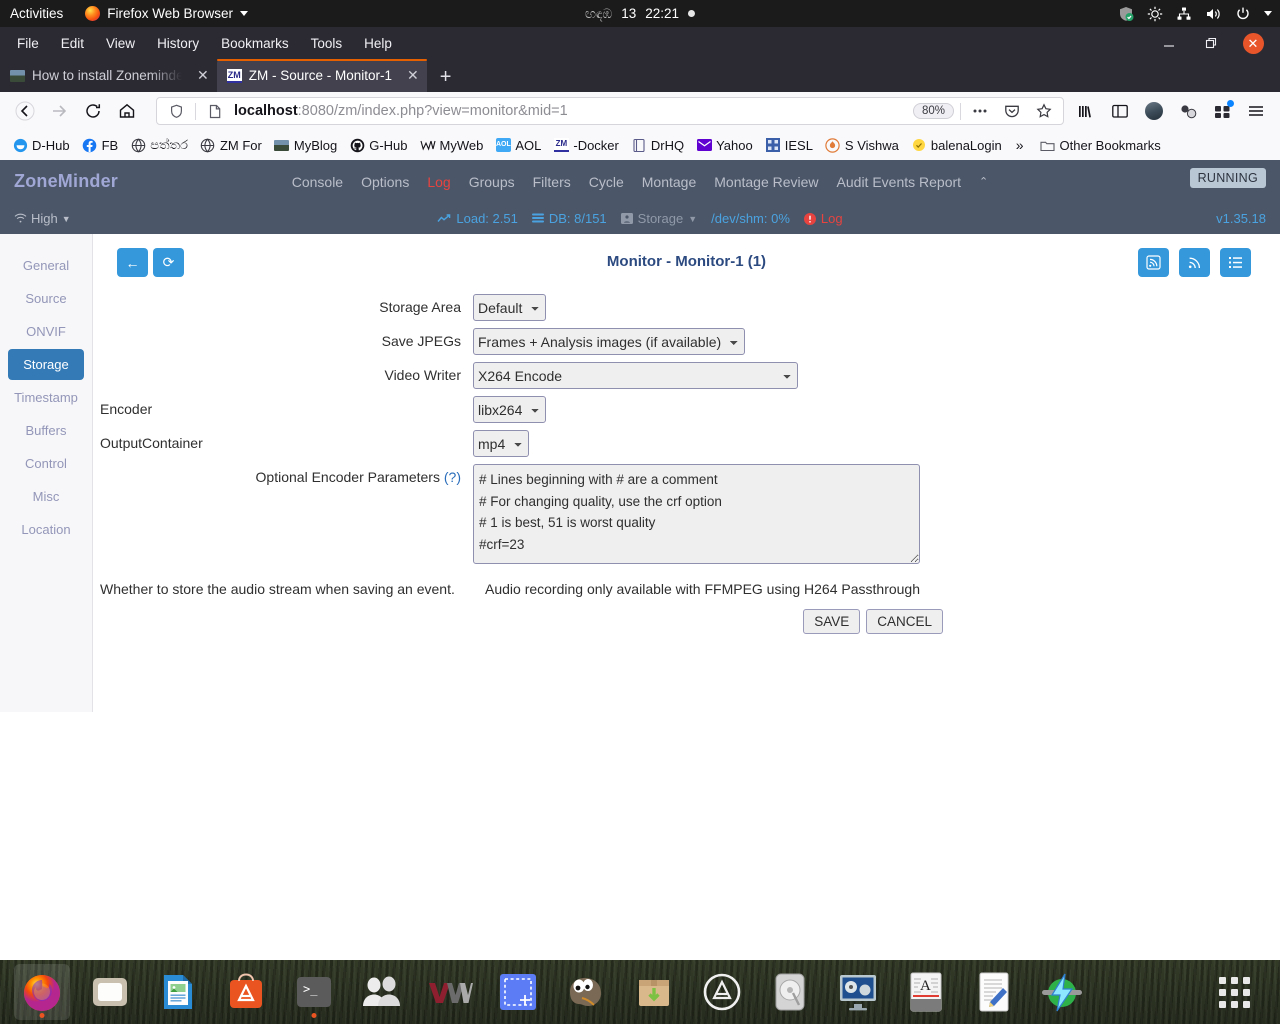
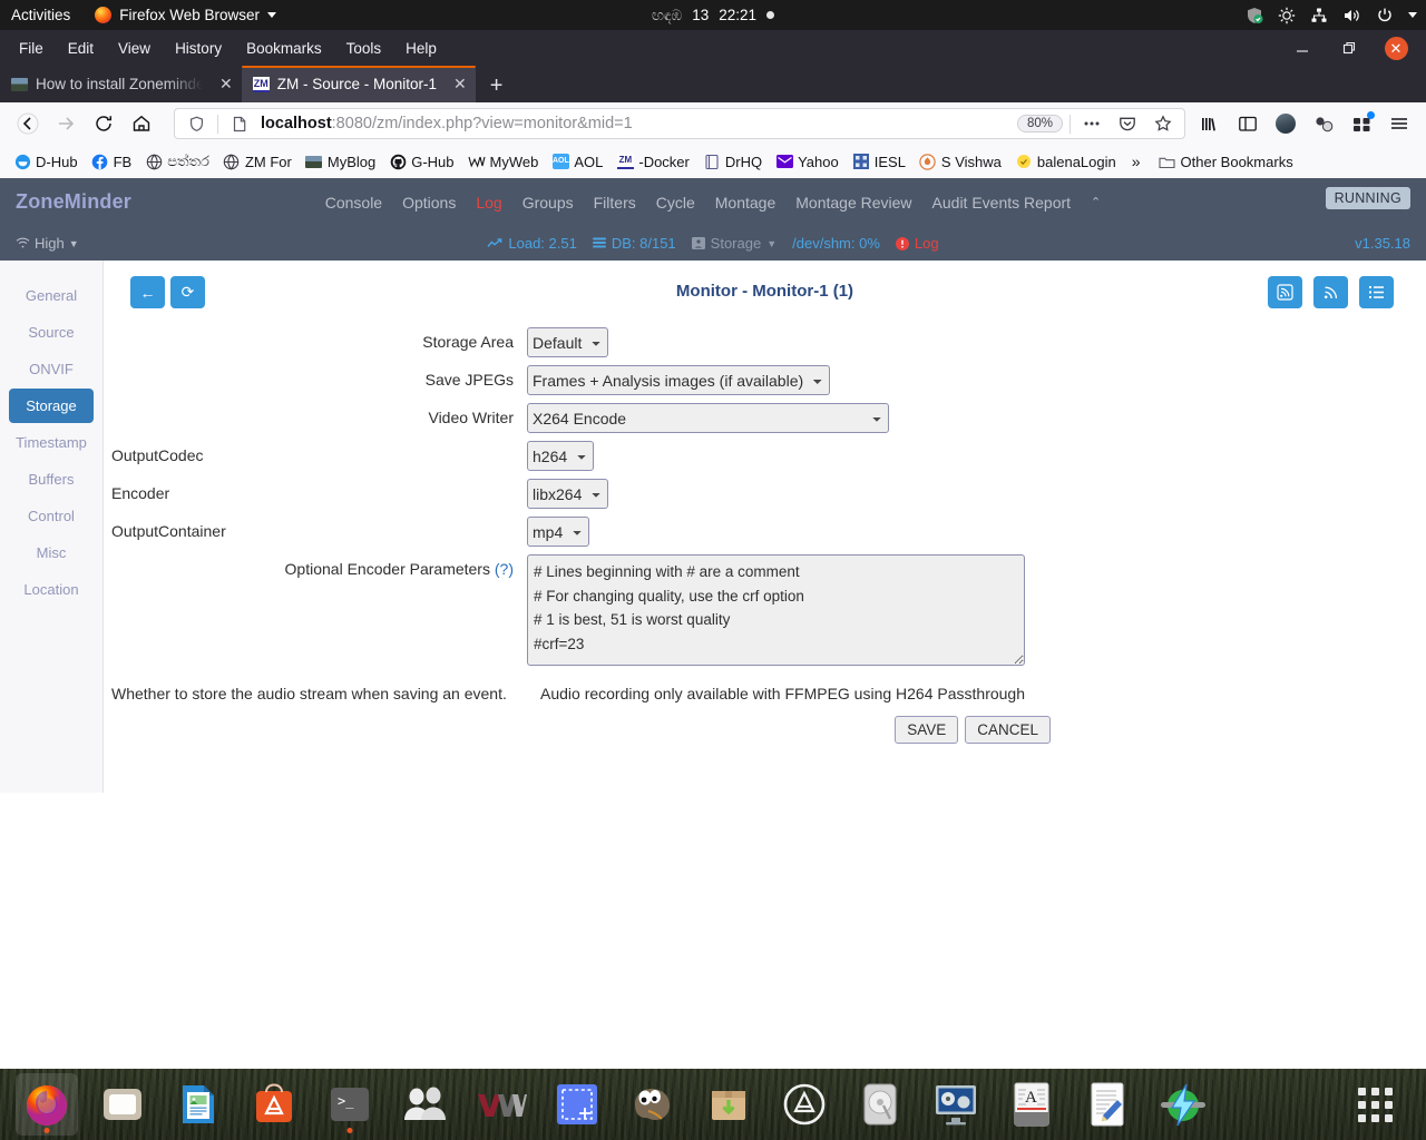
  Activities
  Firefox Web Browser
  ඟඳඹ
  13
  22:21
  File
  Edit
  View
  History
  Bookmarks
  Tools
  Help
  ✕
  How to install Zoneminde
  ✕
  ZM
  ZM - Source - Monitor-1
  ✕
  +
  localhost:8080/zm/index.php?view=monitor&mid=1
  80%
  D-Hub
  FB
  පත්තර
  ZM For
  MyBlog
  G-Hub
  MyWeb
  AOL
  ZM
  -Docker
  DrHQ
  Yahoo
  IESL
  S Vishwa
  balenaLogin
  »
  Other Bookmarks
  ZoneMinder
  Console
  Options
  Log
  Groups
  Filters
  Cycle
  Montage
  Montage Review
  Audit Events Report
  ⌃
  RUNNING
  High
  ▼
  Load: 2.51
  DB: 8/151
  Storage
  ▼
  /dev/shm: 0%
  Log
  v1.35.18
  General
  Source
  ONVIF
  Storage
  Timestamp
  Buffers
  Control
  Misc
  Location
  ←
  ⟳
  Monitor - Monitor-1 (1)
  Storage Area
  Default
  Save JPEGs
  Frames + Analysis images (if available)
  Video Writer
  X264 Encode
+ OutputCodec
+ h264
  Encoder
  libx264
  OutputContainer
  mp4
  Optional Encoder Parameters (?)
  # Lines beginning with # are a comment
  # For changing quality, use the crf option
  # 1 is best, 51 is worst quality
  #crf=23
  Whether to store the audio stream when saving an event.
  Audio recording only available with FFMPEG using H264 Passthrough
  SAVE
  CANCEL
  >_
  A
